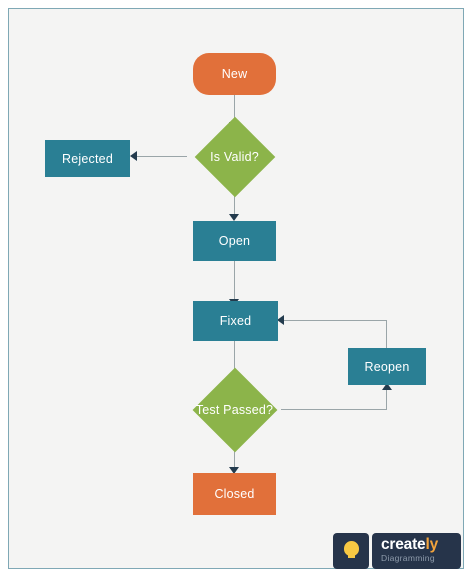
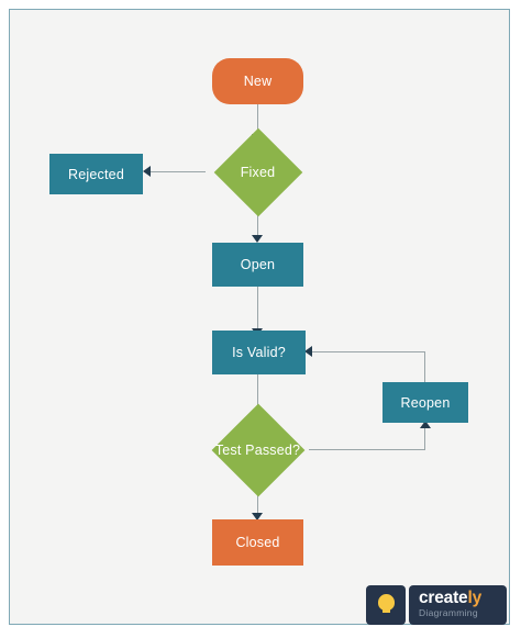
  New
- Is Valid?
+ Fixed
  Rejected
  Open
- Fixed
+ Is Valid?
  Reopen
  Test Passed?
  Closed
  creately
  Diagramming
